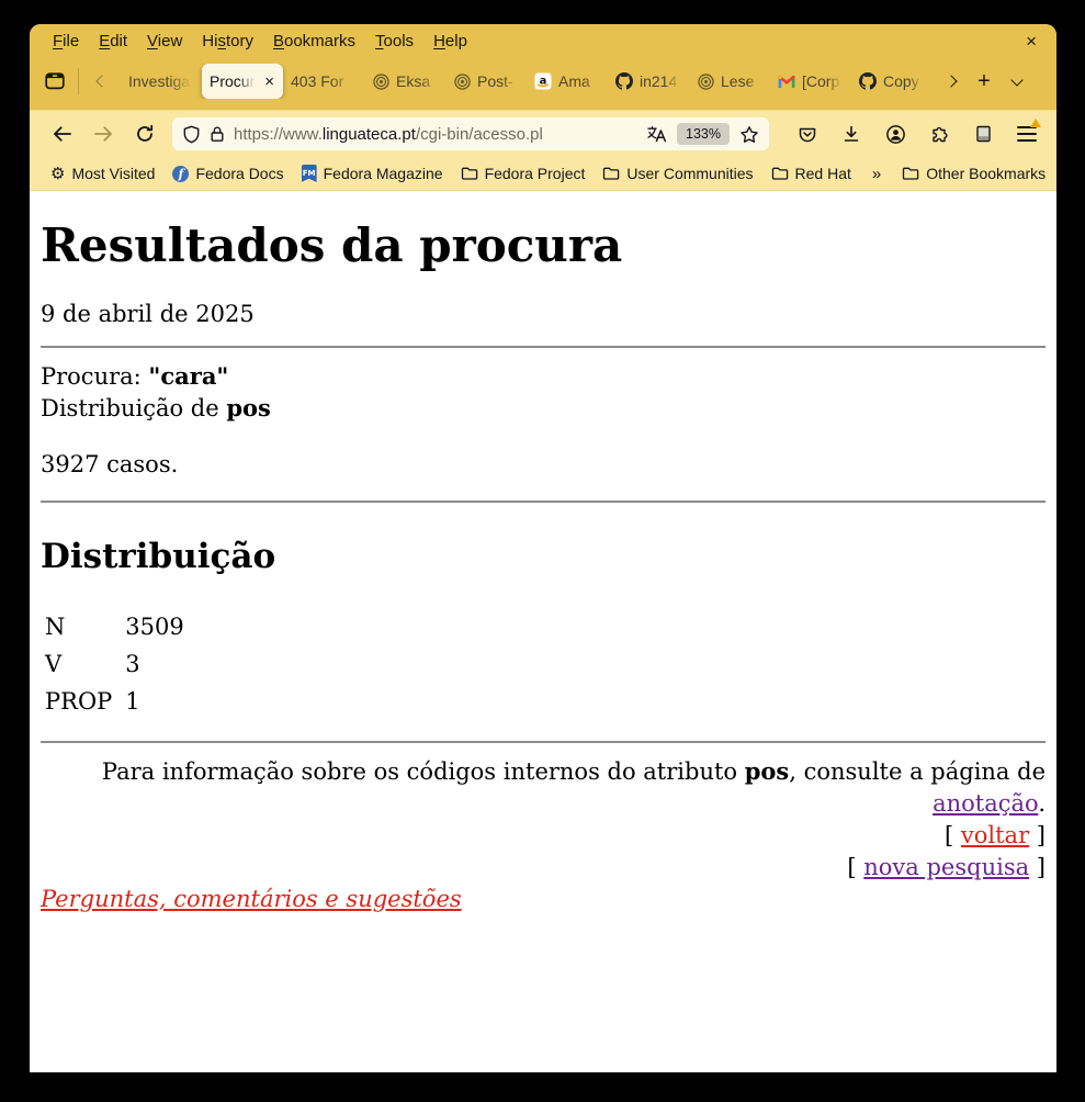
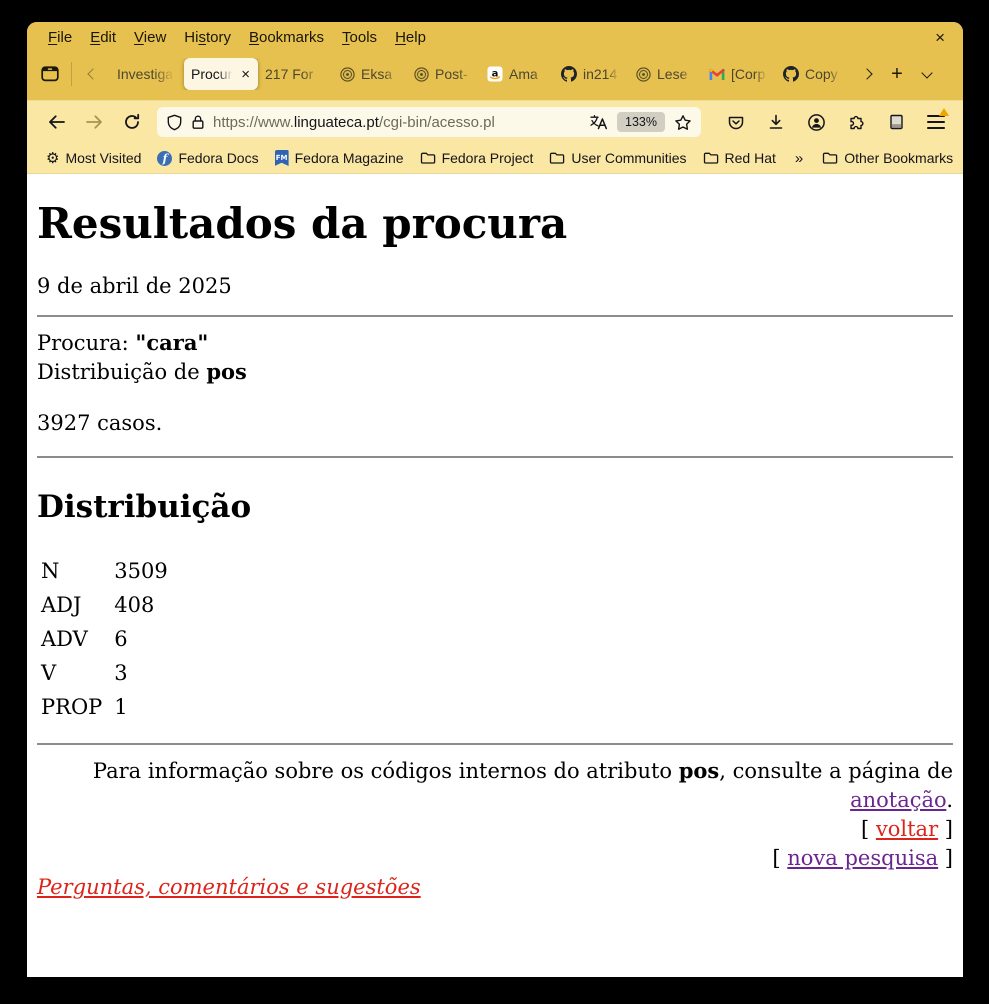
  File
  Edit
  View
  History
  Bookmarks
  Tools
  Help
  ×
  Investiga
  Procur
  ×
- 403 For
+ 217 For
  Eksa
  Post-
  a
  Ama
  in214
  Lese
  [Corp
  Copy
  +
  https://www.linguateca.pt/cgi-bin/acesso.pl
  133%
  ⚙
  Most Visited
  f
  Fedora Docs
  FM
  Fedora Magazine
  Fedora Project
  User Communities
  Red Hat
  »
  Other Bookmarks
  Resultados da procura
  9 de abril de 2025
  Procura: "cara"
  Distribuição de pos
  3927 casos.
  Distribuição
  N	3509
+ ADJ	408
+ ADV	6
  V	3
  PROP	1
  Para informação sobre os códigos internos do atributo pos, consulte a página de anotação.
  [ voltar ]
  [ nova pesquisa ]
  Perguntas, comentários e sugestões
